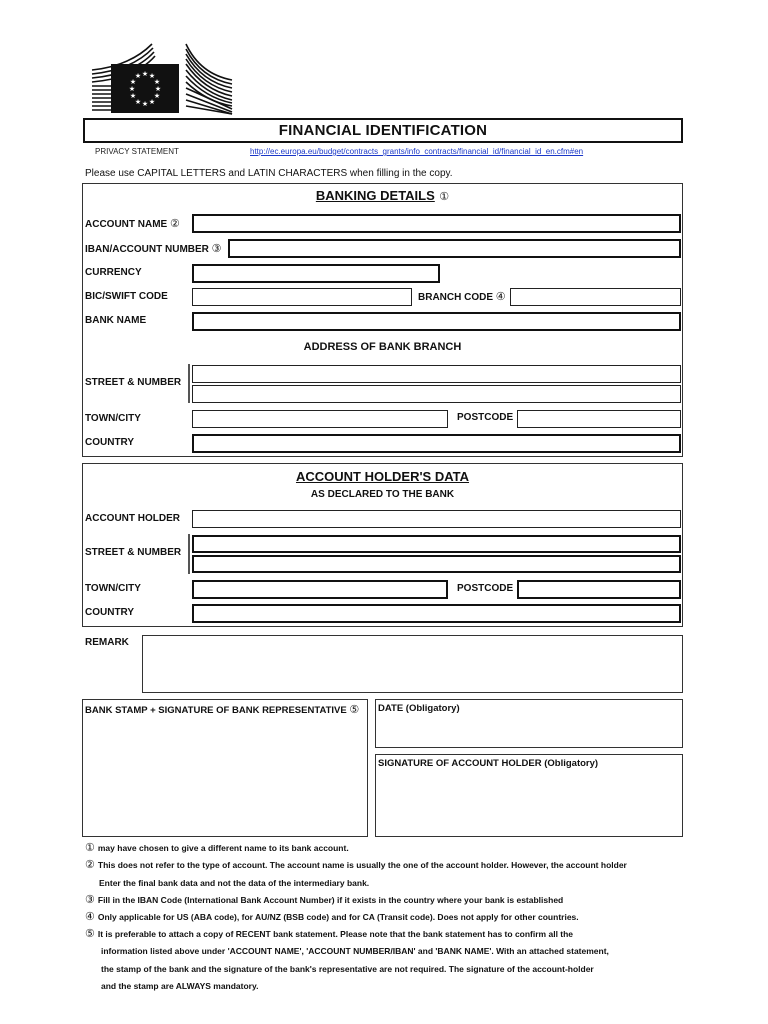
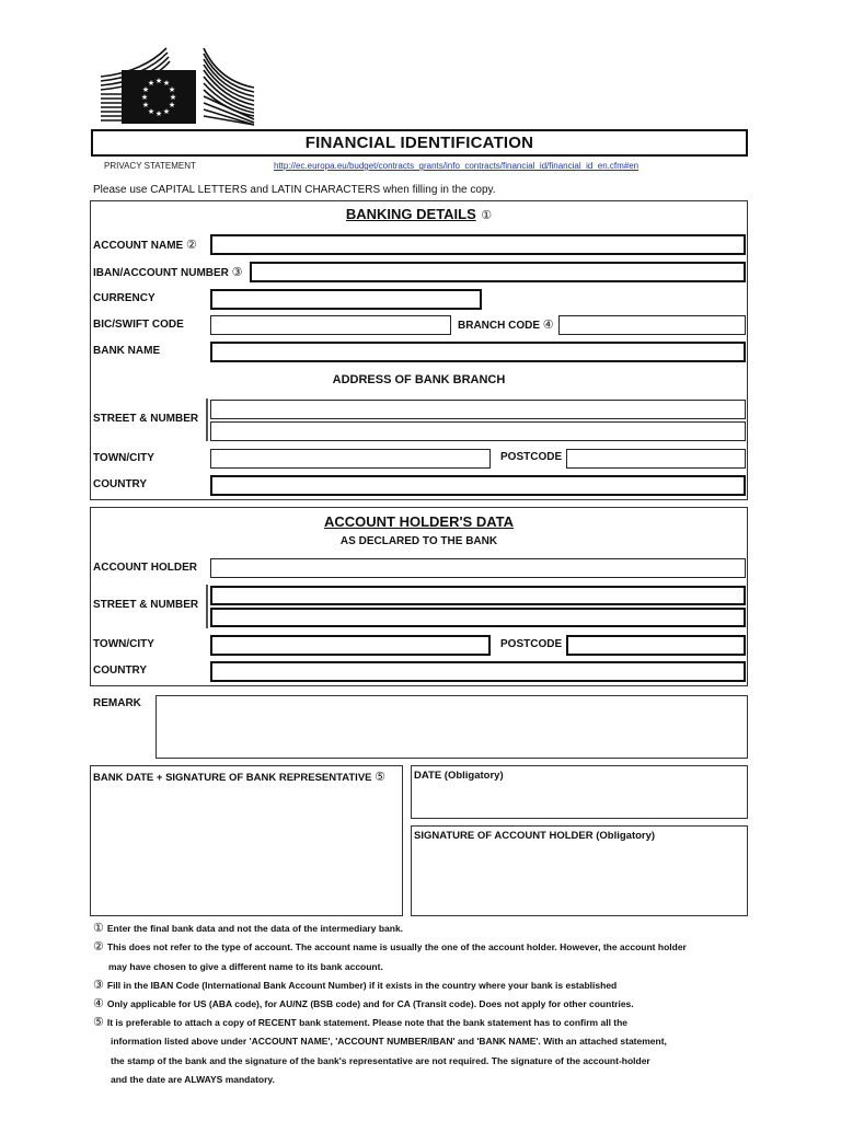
  ★
  ★
  ★
  ★
  ★
  ★
  ★
  ★
  ★
  ★
  ★
  ★
  FINANCIAL IDENTIFICATION
  PRIVACY STATEMENT
  http://ec.europa.eu/budget/contracts_grants/info_contracts/financial_id/financial_id_en.cfm#en
  Please use CAPITAL LETTERS and LATIN CHARACTERS when filling in the copy.
  BANKING DETAILS ①
  ACCOUNT NAME ②
  IBAN/ACCOUNT NUMBER ③
  CURRENCY
  BIC/SWIFT CODE
  BRANCH CODE ④
  BANK NAME
  ADDRESS OF BANK BRANCH
  STREET & NUMBER
  TOWN/CITY
  POSTCODE
  COUNTRY
  ACCOUNT HOLDER'S DATA
  AS DECLARED TO THE BANK
  ACCOUNT HOLDER
  STREET & NUMBER
  TOWN/CITY
  POSTCODE
  COUNTRY
  REMARK
- BANK STAMP + SIGNATURE OF BANK REPRESENTATIVE ⑤
+ BANK DATE + SIGNATURE OF BANK REPRESENTATIVE ⑤
  DATE (Obligatory)
  SIGNATURE OF ACCOUNT HOLDER (Obligatory)
- ① may have chosen to give a different name to its bank account.
+ ① Enter the final bank data and not the data of the intermediary bank.
  ② This does not refer to the type of account. The account name is usually the one of the account holder. However, the account holder
- Enter the final bank data and not the data of the intermediary bank.
+ may have chosen to give a different name to its bank account.
  ③ Fill in the IBAN Code (International Bank Account Number) if it exists in the country where your bank is established
  ④ Only applicable for US (ABA code), for AU/NZ (BSB code) and for CA (Transit code). Does not apply for other countries.
  ⑤ It is preferable to attach a copy of RECENT bank statement. Please note that the bank statement has to confirm all the
  information listed above under 'ACCOUNT NAME', 'ACCOUNT NUMBER/IBAN' and 'BANK NAME'. With an attached statement,
  the stamp of the bank and the signature of the bank's representative are not required. The signature of the account-holder
- and the stamp are ALWAYS mandatory.
+ and the date are ALWAYS mandatory.
